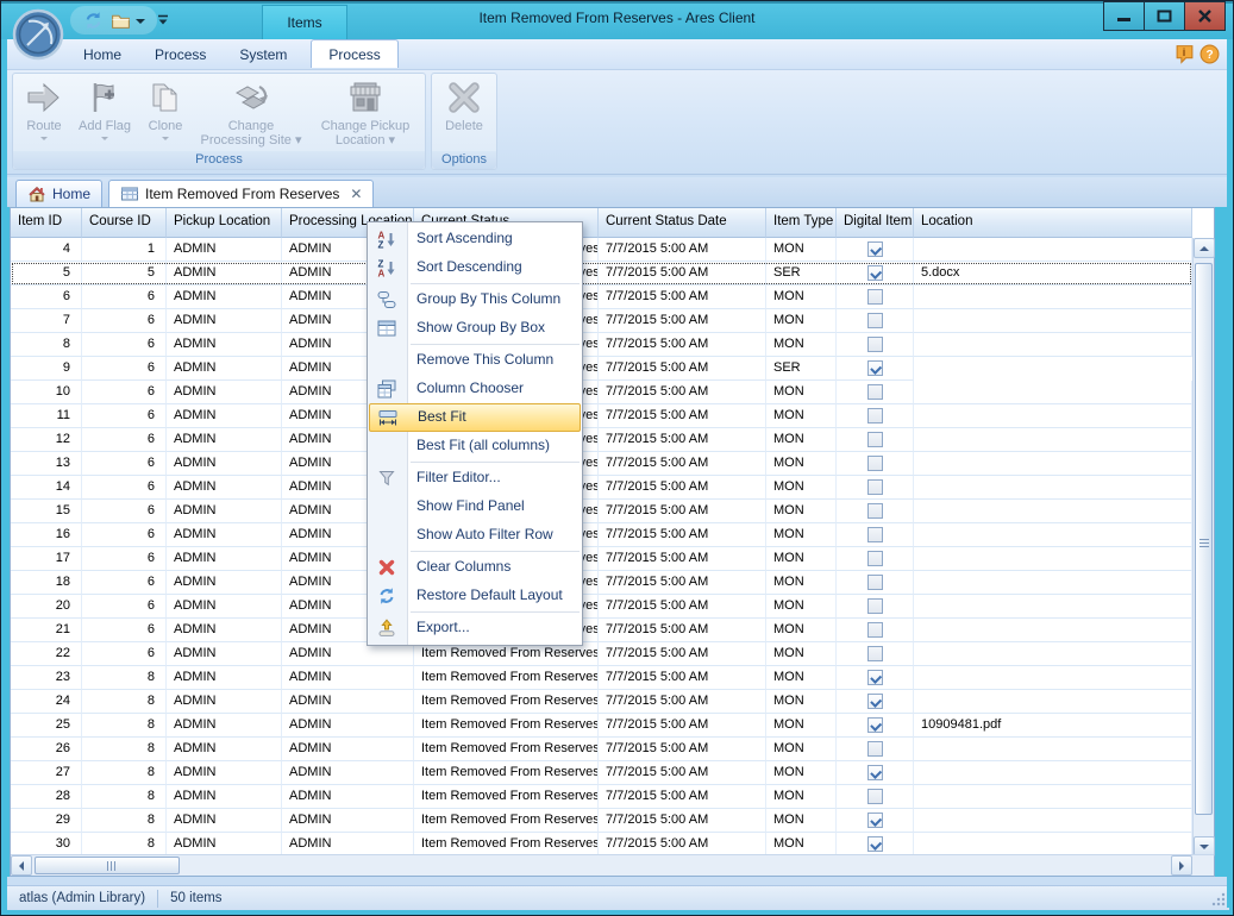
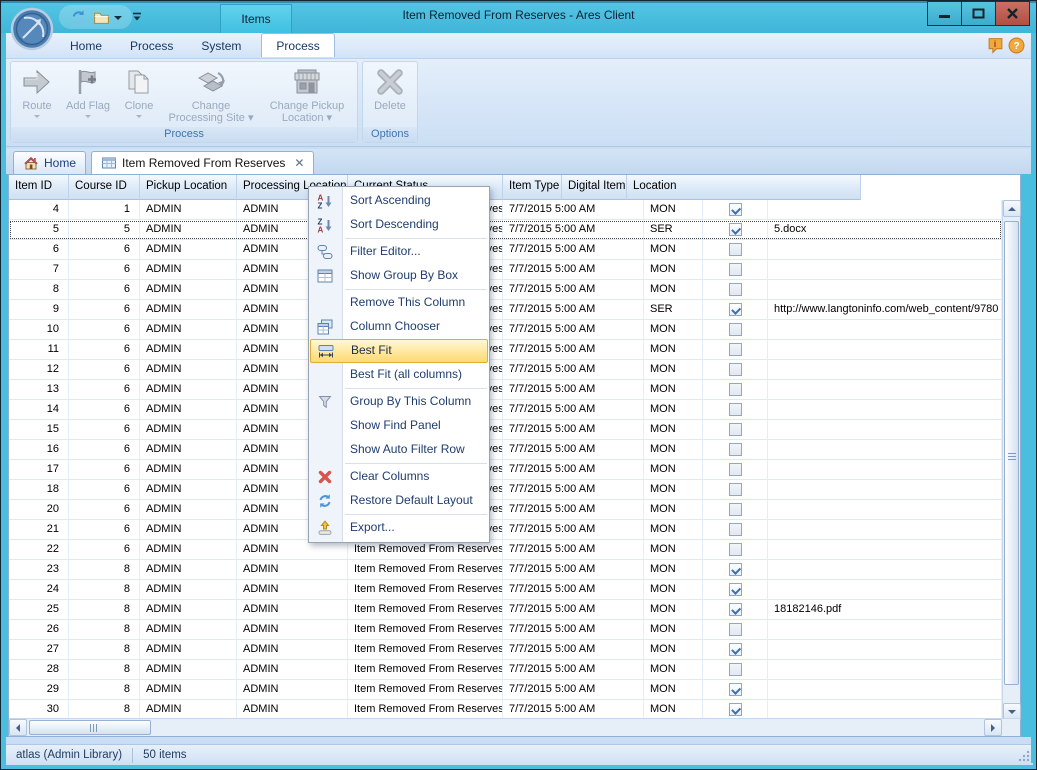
  Item Removed From Reserves - Ares Client
  Items
  Home Process System Process
  i
  ?
  Route
  Add Flag
  Clone
  Change
  Processing Site ▾
  Change Pickup
  Location ▾
  Process
  Delete
  Options
  Home
  Item Removed From Reserves
  ✕
  Item ID
  Course ID
  Pickup Location
- Current Status Date
  Item Type
  Digital Item
  Location
  4
  1
  ADMIN
  ADMIN
  7/7/2015 5:00 AM
  MON
  5
  5
  ADMIN
  ADMIN
  7/7/2015 5:00 AM
  SER
  5.docx
  6
  6
  ADMIN
  ADMIN
  7/7/2015 5:00 AM
  MON
  7
  6
  ADMIN
  ADMIN
  7/7/2015 5:00 AM
  MON
  8
  6
  ADMIN
  ADMIN
  7/7/2015 5:00 AM
  MON
  9
  6
  ADMIN
  ADMIN
  7/7/2015 5:00 AM
  SER
+ http://www.langtoninfo.com/web_content/9780
  10
  6
  ADMIN
  ADMIN
  7/7/2015 5:00 AM
  MON
  11
  6
  ADMIN
  ADMIN
  7/7/2015 5:00 AM
  MON
  12
  6
  ADMIN
  ADMIN
  7/7/2015 5:00 AM
  MON
  13
  6
  ADMIN
  ADMIN
  7/7/2015 5:00 AM
  MON
  14
  6
  ADMIN
  ADMIN
  7/7/2015 5:00 AM
  MON
  15
  6
  ADMIN
  ADMIN
  7/7/2015 5:00 AM
  MON
  16
  6
  ADMIN
  ADMIN
  7/7/2015 5:00 AM
  MON
  17
  6
  ADMIN
  ADMIN
  7/7/2015 5:00 AM
  MON
  18
  6
  ADMIN
  ADMIN
  7/7/2015 5:00 AM
  MON
  20
  6
  ADMIN
  ADMIN
  7/7/2015 5:00 AM
  MON
  21
  6
  ADMIN
  ADMIN
  7/7/2015 5:00 AM
  MON
  22
  6
  ADMIN
  ADMIN
  Item Removed From Reserves
  7/7/2015 5:00 AM
  MON
  23
  8
  ADMIN
  ADMIN
  Item Removed From Reserves
  7/7/2015 5:00 AM
  MON
  24
  8
  ADMIN
  ADMIN
  Item Removed From Reserves
  7/7/2015 5:00 AM
  MON
  25
  8
  ADMIN
  ADMIN
  Item Removed From Reserves
  7/7/2015 5:00 AM
  MON
- 10909481.pdf
+ 18182146.pdf
  26
  8
  ADMIN
  ADMIN
  Item Removed From Reserves
  7/7/2015 5:00 AM
  MON
  27
  8
  ADMIN
  ADMIN
  Item Removed From Reserves
  7/7/2015 5:00 AM
  MON
  28
  8
  ADMIN
  ADMIN
  Item Removed From Reserves
  7/7/2015 5:00 AM
  MON
  29
  8
  ADMIN
  ADMIN
  Item Removed From Reserves
  7/7/2015 5:00 AM
  MON
  30
  8
  ADMIN
  ADMIN
  Item Removed From Reserves
  7/7/2015 5:00 AM
  MON
  A
  Z
  Sort Ascending
  Z
  A
  Sort Descending
- Group By This Column
+ Filter Editor...
  Show Group By Box
  Remove This Column
  Column Chooser
  Best Fit
  Best Fit (all columns)
- Filter Editor...
+ Group By This Column
  Show Find Panel
  Show Auto Filter Row
  Clear Columns
  Restore Default Layout
  Export...
  atlas (Admin Library)
  50 items
